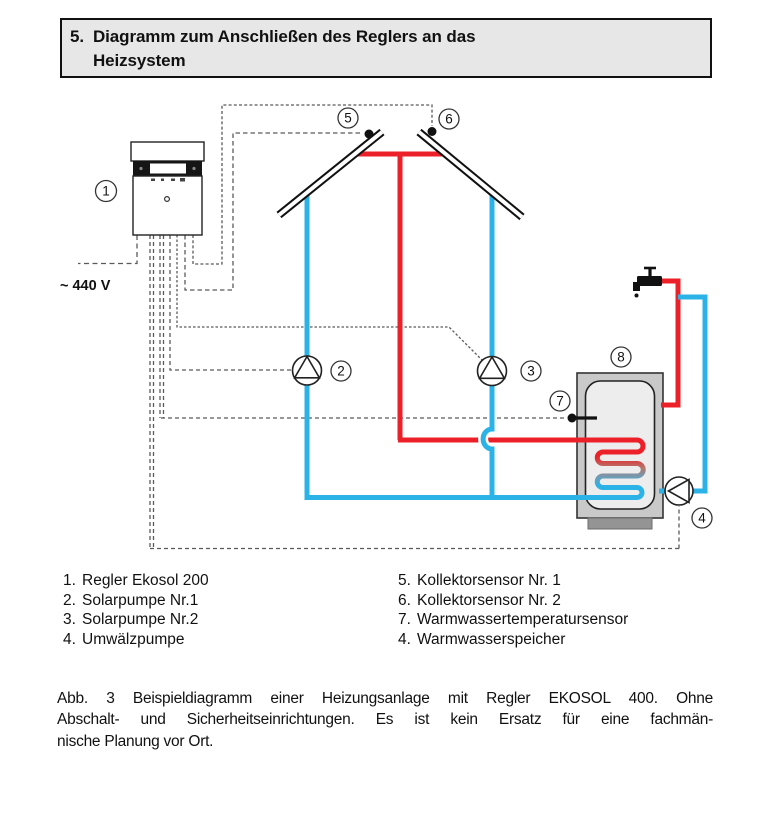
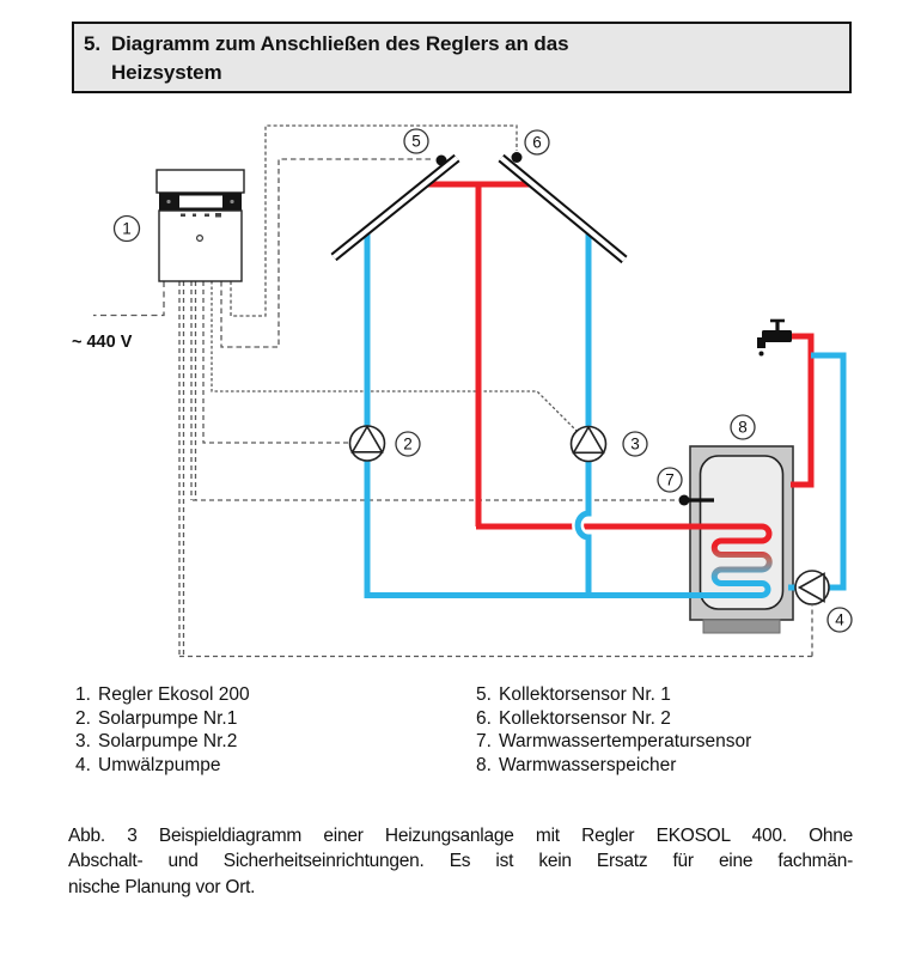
  ~ 440 V
  1
  2
  3
  4
  5
  6
  7
  8
  5.
  Diagramm zum Anschließen des Reglers an das
  Heizsystem
  1. Regler Ekosol 200
  2. Solarpumpe Nr.1
  3. Solarpumpe Nr.2
  4. Umwälzpumpe
  5. Kollektorsensor Nr. 1
  6. Kollektorsensor Nr. 2
  7. Warmwassertemperatursensor
- 4. Warmwasserspeicher
+ 8. Warmwasserspeicher
  Abb. 3 Beispieldiagramm einer Heizungsanlage mit Regler EKOSOL 400. Ohne
  Abschalt- und Sicherheitseinrichtungen. Es ist kein Ersatz für eine fachmän-
  nische Planung vor Ort.
